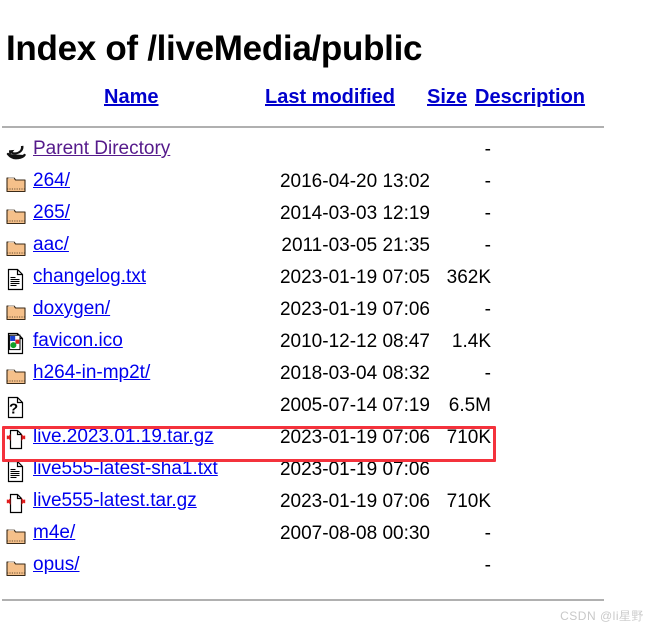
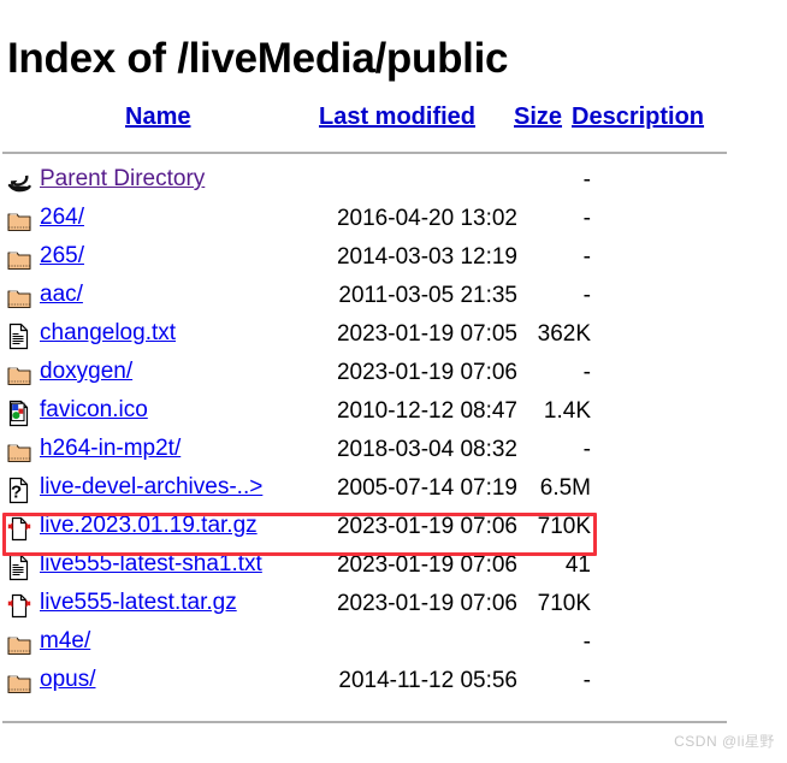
  Index of /liveMedia/public
  Name
  Last modified
  Size
  Description
  Parent Directory
  -
  264/
  2016-04-20 13:02
  -
  265/
  2014-03-03 12:19
  -
  aac/
  2011-03-05 21:35
  -
  changelog.txt
  2023-01-19 07:05
  362K
  doxygen/
  2023-01-19 07:06
  -
  favicon.ico
  2010-12-12 08:47
  1.4K
  h264-in-mp2t/
  2018-03-04 08:32
  -
  ?
+ live-devel-archives-..>
  2005-07-14 07:19
  6.5M
  live.2023.01.19.tar.gz
  2023-01-19 07:06
  710K
  live555-latest-sha1.txt
  2023-01-19 07:06
+ 41
  live555-latest.tar.gz
  2023-01-19 07:06
  710K
  m4e/
- 2007-08-08 00:30
  -
  opus/
+ 2014-11-12 05:56
  -
  CSDN @li星野
